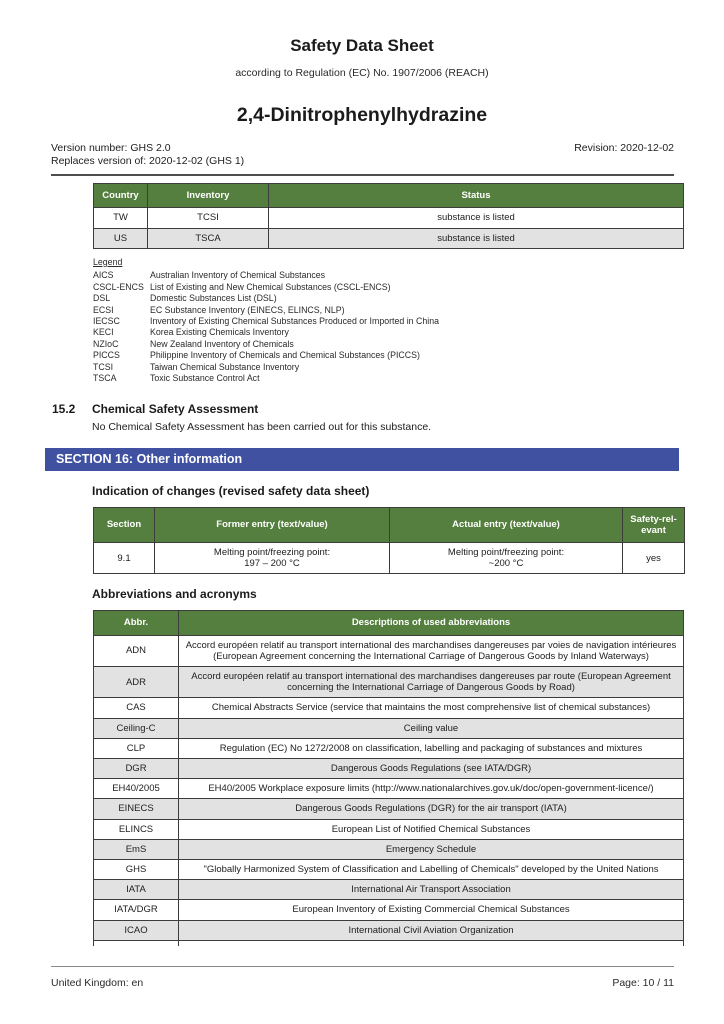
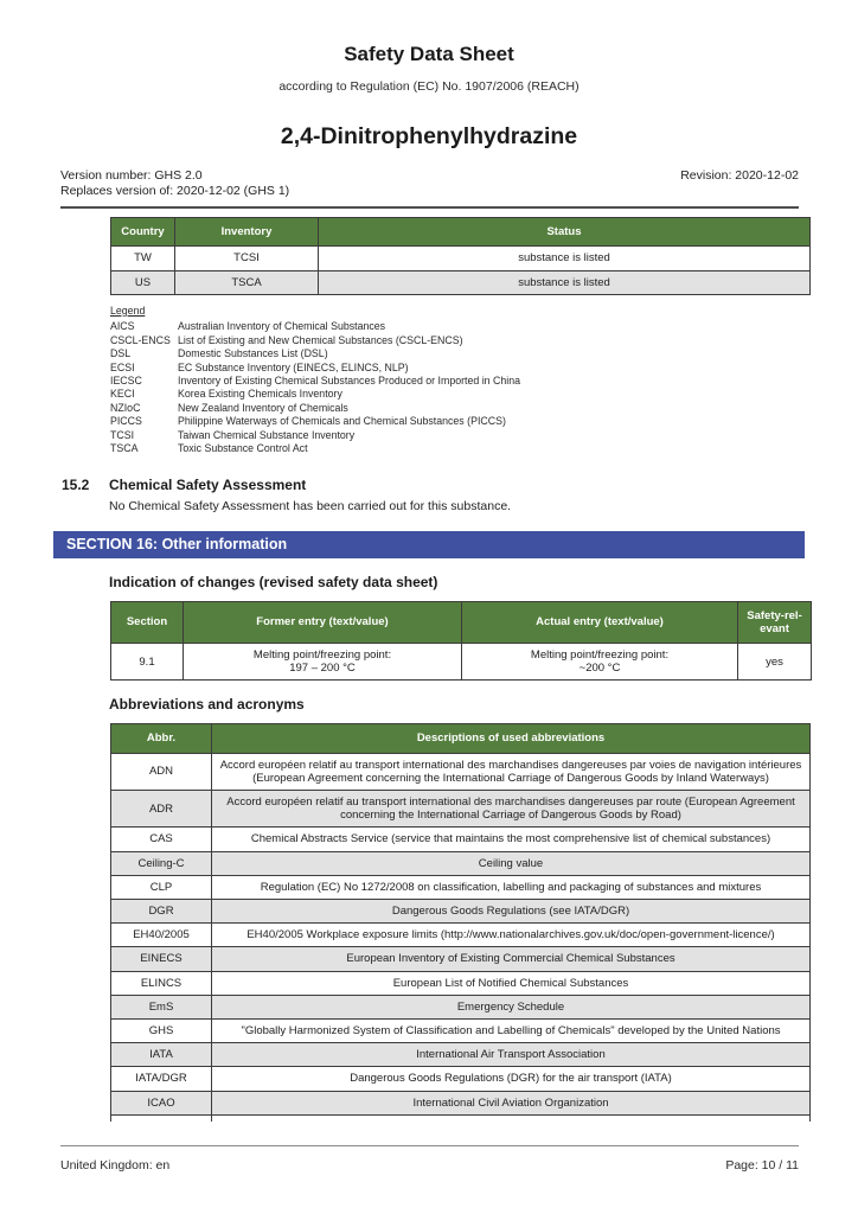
  Safety Data Sheet
  according to Regulation (EC) No. 1907/2006 (REACH)
  2,4-Dinitrophenylhydrazine
  Version number: GHS 2.0
  Replaces version of: 2020-12-02 (GHS 1)
  Revision: 2020-12-02
  Country	Inventory	Status
  TW	TCSI	substance is listed
  US	TSCA	substance is listed
  Legend
  AICS
  Australian Inventory of Chemical Substances
  CSCL-ENCS
  List of Existing and New Chemical Substances (CSCL-ENCS)
  DSL
  Domestic Substances List (DSL)
  ECSI
  EC Substance Inventory (EINECS, ELINCS, NLP)
  IECSC
  Inventory of Existing Chemical Substances Produced or Imported in China
  KECI
  Korea Existing Chemicals Inventory
  NZIoC
  New Zealand Inventory of Chemicals
  PICCS
- Philippine Inventory of Chemicals and Chemical Substances (PICCS)
+ Philippine Waterways of Chemicals and Chemical Substances (PICCS)
  TCSI
  Taiwan Chemical Substance Inventory
  TSCA
  Toxic Substance Control Act
  15.2
  Chemical Safety Assessment
  No Chemical Safety Assessment has been carried out for this substance.
  SECTION 16: Other information
  Indication of changes (revised safety data sheet)
  Section	Former entry (text/value)	Actual entry (text/value)	Safety-rel- evant
  9.1	Melting point/freezing point: 197 – 200 °C	Melting point/freezing point: ~200 °C	yes
  Abbreviations and acronyms
  Abbr.	Descriptions of used abbreviations
  ADN	Accord européen relatif au transport international des marchandises dangereuses par voies de navigation intérieures (European Agreement concerning the International Carriage of Dangerous Goods by Inland Waterways)
  ADR	Accord européen relatif au transport international des marchandises dangereuses par route (European Agreement concerning the International Carriage of Dangerous Goods by Road)
  CAS	Chemical Abstracts Service (service that maintains the most comprehensive list of chemical substances)
  Ceiling-C	Ceiling value
  CLP	Regulation (EC) No 1272/2008 on classification, labelling and packaging of substances and mixtures
  DGR	Dangerous Goods Regulations (see IATA/DGR)
  EH40/2005	EH40/2005 Workplace exposure limits (http://www.nationalarchives.gov.uk/doc/open-government-licence/)
- EINECS	Dangerous Goods Regulations (DGR) for the air transport (IATA)
+ EINECS	European Inventory of Existing Commercial Chemical Substances
  ELINCS	European List of Notified Chemical Substances
  EmS	Emergency Schedule
  GHS	"Globally Harmonized System of Classification and Labelling of Chemicals" developed by the United Nations
  IATA	International Air Transport Association
- IATA/DGR	European Inventory of Existing Commercial Chemical Substances
+ IATA/DGR	Dangerous Goods Regulations (DGR) for the air transport (IATA)
  ICAO	International Civil Aviation Organization
  United Kingdom: en
  Page: 10 / 11
